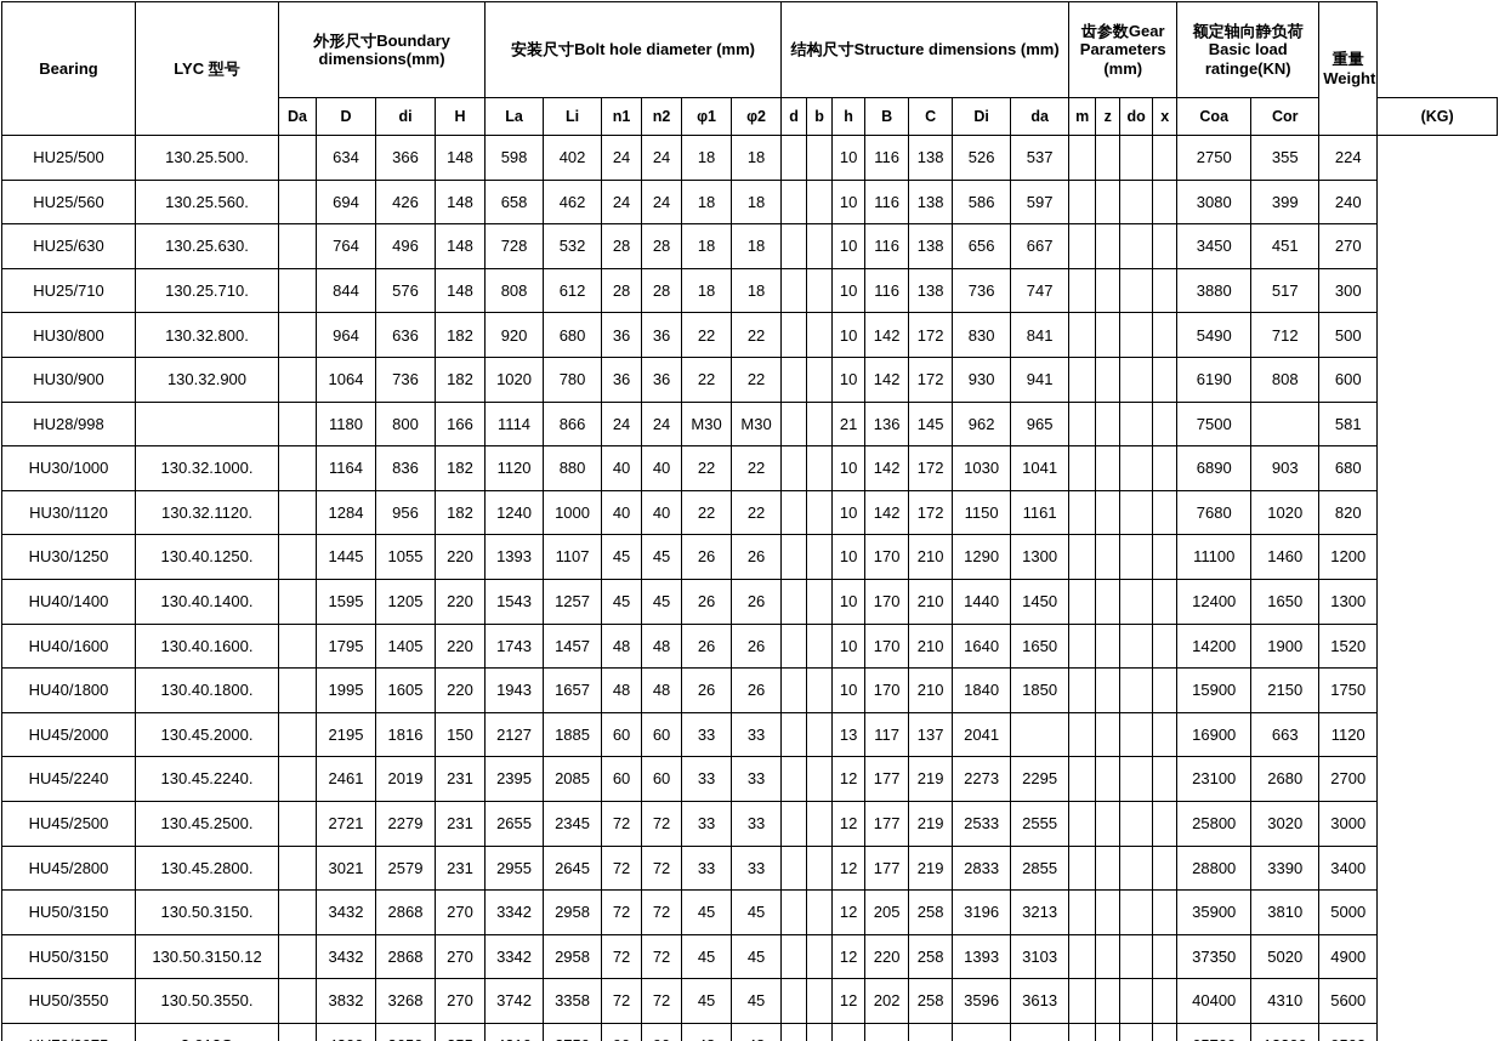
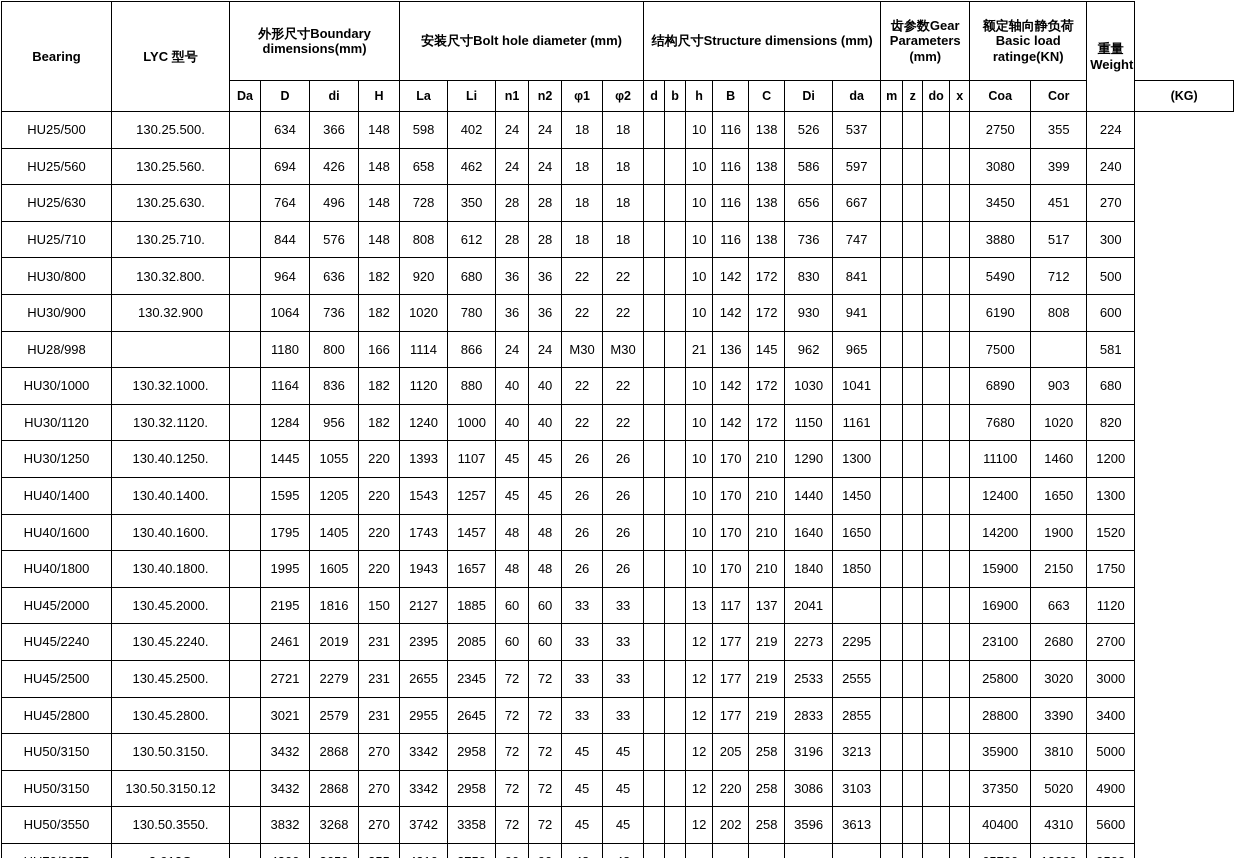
  Bearing	LYC 型号	外形尺寸Boundary dimensions(mm)	安装尺寸Bolt hole diameter (mm)	结构尺寸Structure dimensions (mm)	齿参数Gear Parameters (mm)	额定轴向静负荷 Basic load ratinge(KN)	重量 Weight
  Da	D	di	H	La	Li	n1	n2	φ1	φ2	d	b	h	B	C	Di	da	m	z	do	x	Coa	Cor	(KG)
  HU25/500	130.25.500.		634	366	148	598	402	24	24	18	18			10	116	138	526	537					2750	355	224
  HU25/560	130.25.560.		694	426	148	658	462	24	24	18	18			10	116	138	586	597					3080	399	240
- HU25/630	130.25.630.		764	496	148	728	532	28	28	18	18			10	116	138	656	667					3450	451	270
+ HU25/630	130.25.630.		764	496	148	728	350	28	28	18	18			10	116	138	656	667					3450	451	270
  HU25/710	130.25.710.		844	576	148	808	612	28	28	18	18			10	116	138	736	747					3880	517	300
  HU30/800	130.32.800.		964	636	182	920	680	36	36	22	22			10	142	172	830	841					5490	712	500
  HU30/900	130.32.900		1064	736	182	1020	780	36	36	22	22			10	142	172	930	941					6190	808	600
  HU28/998			1180	800	166	1114	866	24	24	M30	M30			21	136	145	962	965					7500		581
  HU30/1000	130.32.1000.		1164	836	182	1120	880	40	40	22	22			10	142	172	1030	1041					6890	903	680
  HU30/1120	130.32.1120.		1284	956	182	1240	1000	40	40	22	22			10	142	172	1150	1161					7680	1020	820
  HU30/1250	130.40.1250.		1445	1055	220	1393	1107	45	45	26	26			10	170	210	1290	1300					11100	1460	1200
  HU40/1400	130.40.1400.		1595	1205	220	1543	1257	45	45	26	26			10	170	210	1440	1450					12400	1650	1300
  HU40/1600	130.40.1600.		1795	1405	220	1743	1457	48	48	26	26			10	170	210	1640	1650					14200	1900	1520
  HU40/1800	130.40.1800.		1995	1605	220	1943	1657	48	48	26	26			10	170	210	1840	1850					15900	2150	1750
  HU45/2000	130.45.2000.		2195	1816	150	2127	1885	60	60	33	33			13	117	137	2041						16900	663	1120
  HU45/2240	130.45.2240.		2461	2019	231	2395	2085	60	60	33	33			12	177	219	2273	2295					23100	2680	2700
  HU45/2500	130.45.2500.		2721	2279	231	2655	2345	72	72	33	33			12	177	219	2533	2555					25800	3020	3000
  HU45/2800	130.45.2800.		3021	2579	231	2955	2645	72	72	33	33			12	177	219	2833	2855					28800	3390	3400
  HU50/3150	130.50.3150.		3432	2868	270	3342	2958	72	72	45	45			12	205	258	3196	3213					35900	3810	5000
- HU50/3150	130.50.3150.12		3432	2868	270	3342	2958	72	72	45	45			12	220	258	1393	3103					37350	5020	4900
+ HU50/3150	130.50.3150.12		3432	2868	270	3342	2958	72	72	45	45			12	220	258	3086	3103					37350	5020	4900
  HU50/3550	130.50.3550.		3832	3268	270	3742	3358	72	72	45	45			12	202	258	3596	3613					40400	4310	5600
